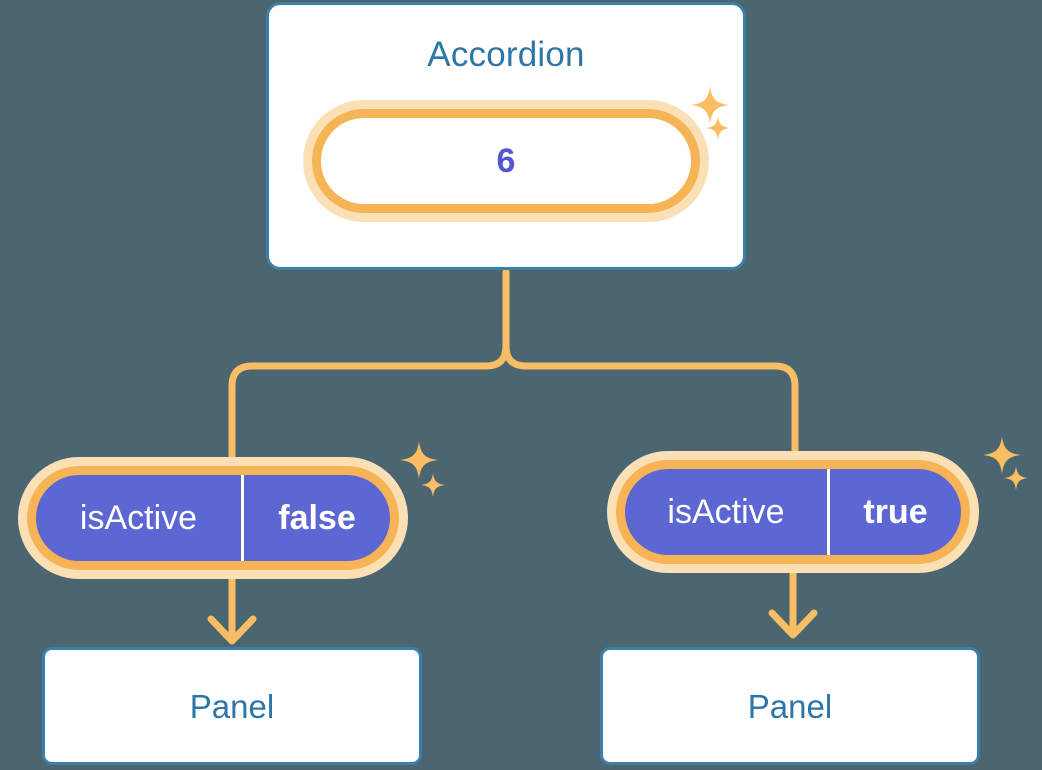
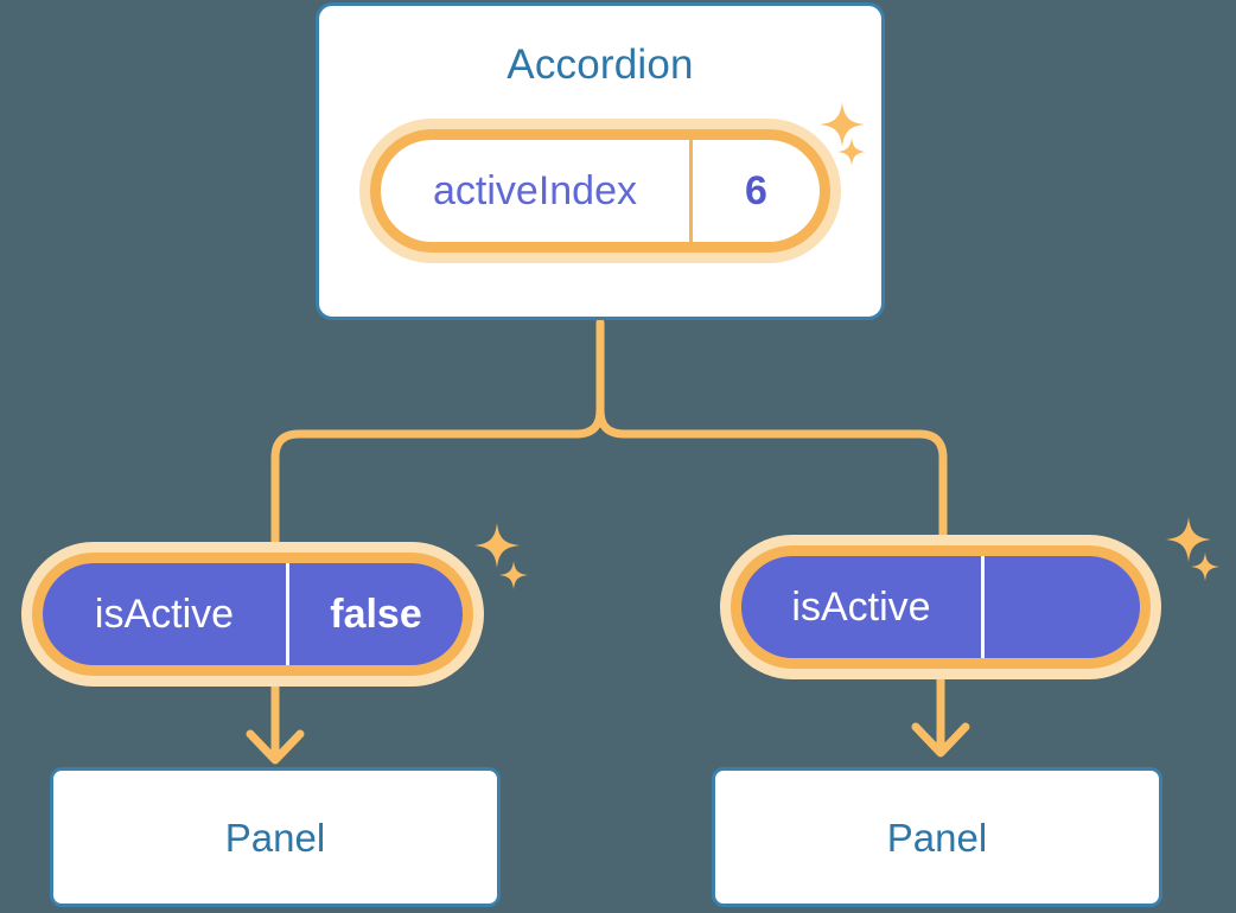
  Accordion
+ activeIndex
  6
  isActive
  false
  isActive
- true
  Panel
  Panel
